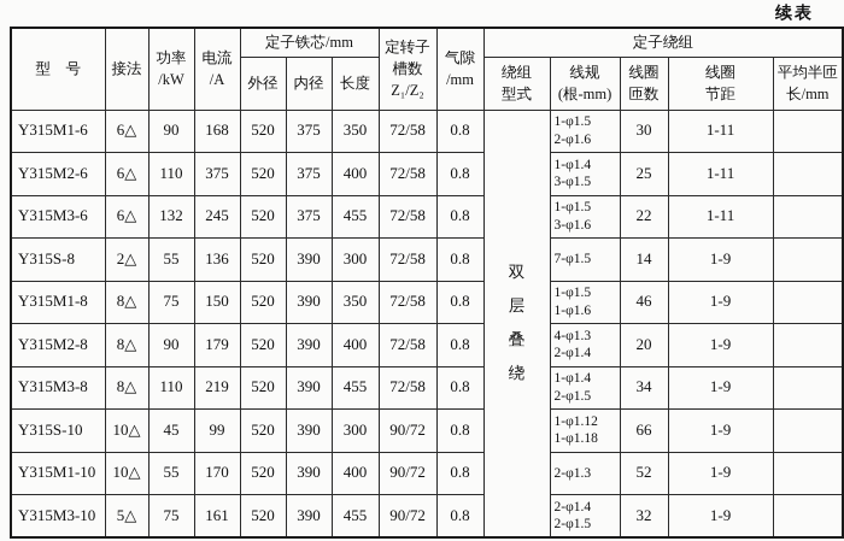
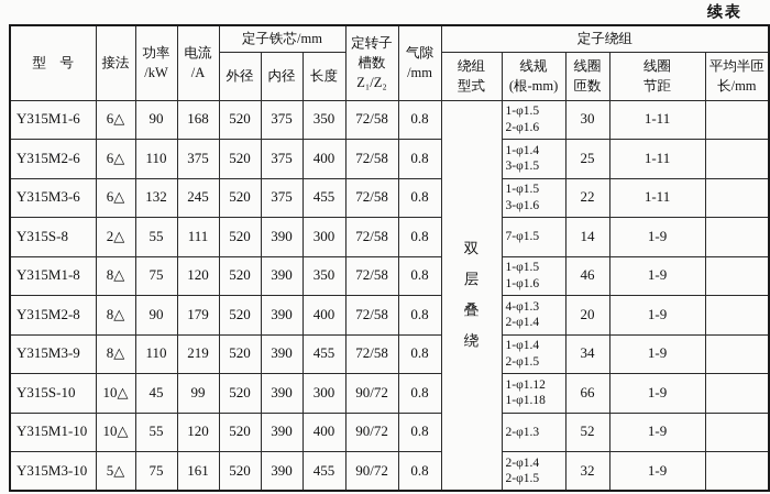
  续表
  型 号	接法	功率 /kW	电流 /A	定子铁芯/mm	定转子 槽数 Z₁/Z₂	气隙 /mm	定子绕组
  外径	内径	长度	绕组 型式	线规 (根-mm)	线圈 匝数	线圈 节距	平均半匝 长/mm
  Y315M1-6	6△	90	168	520	375	350	72/58	0.8	双 层 叠 绕	1-φ1.5 2-φ1.6	30	1-11
  Y315M2-6	6△	110	375	520	375	400	72/58	0.8	1-φ1.4 3-φ1.5	25	1-11
  Y315M3-6	6△	132	245	520	375	455	72/58	0.8	1-φ1.5 3-φ1.6	22	1-11
- Y315S-8	2△	55	136	520	390	300	72/58	0.8	7-φ1.5	14	1-9
+ Y315S-8	2△	55	111	520	390	300	72/58	0.8	7-φ1.5	14	1-9
- Y315M1-8	8△	75	150	520	390	350	72/58	0.8	1-φ1.5 1-φ1.6	46	1-9
+ Y315M1-8	8△	75	120	520	390	350	72/58	0.8	1-φ1.5 1-φ1.6	46	1-9
  Y315M2-8	8△	90	179	520	390	400	72/58	0.8	4-φ1.3 2-φ1.4	20	1-9
- Y315M3-8	8△	110	219	520	390	455	72/58	0.8	1-φ1.4 2-φ1.5	34	1-9
+ Y315M3-9	8△	110	219	520	390	455	72/58	0.8	1-φ1.4 2-φ1.5	34	1-9
  Y315S-10	10△	45	99	520	390	300	90/72	0.8	1-φ1.12 1-φ1.18	66	1-9
- Y315M1-10	10△	55	170	520	390	400	90/72	0.8	2-φ1.3	52	1-9
+ Y315M1-10	10△	55	120	520	390	400	90/72	0.8	2-φ1.3	52	1-9
  Y315M3-10	5△	75	161	520	390	455	90/72	0.8	2-φ1.4 2-φ1.5	32	1-9
